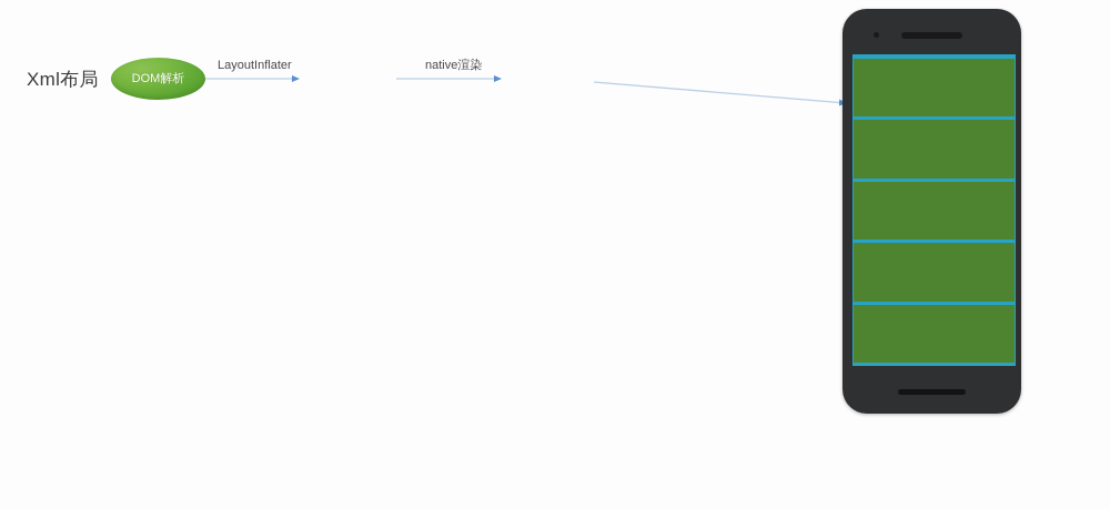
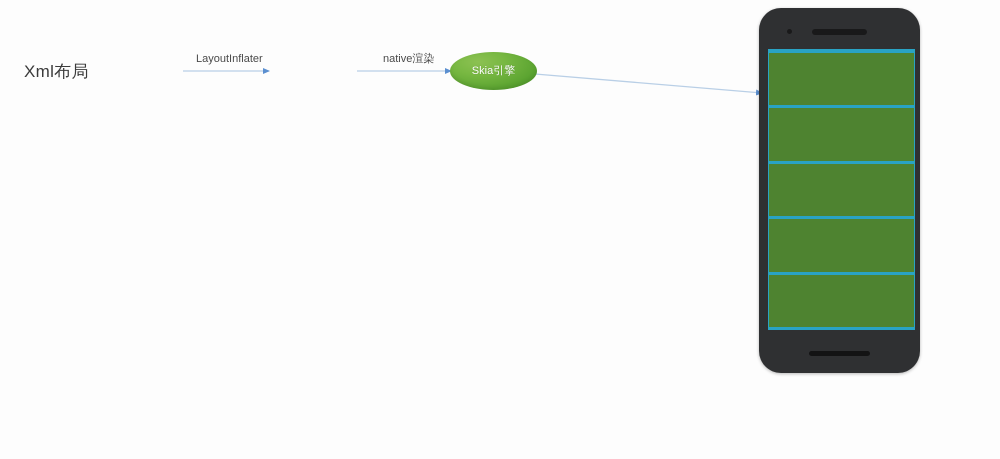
  Xml布局
- DOM解析
  LayoutInflater
  native渲染
+ Skia引擎
